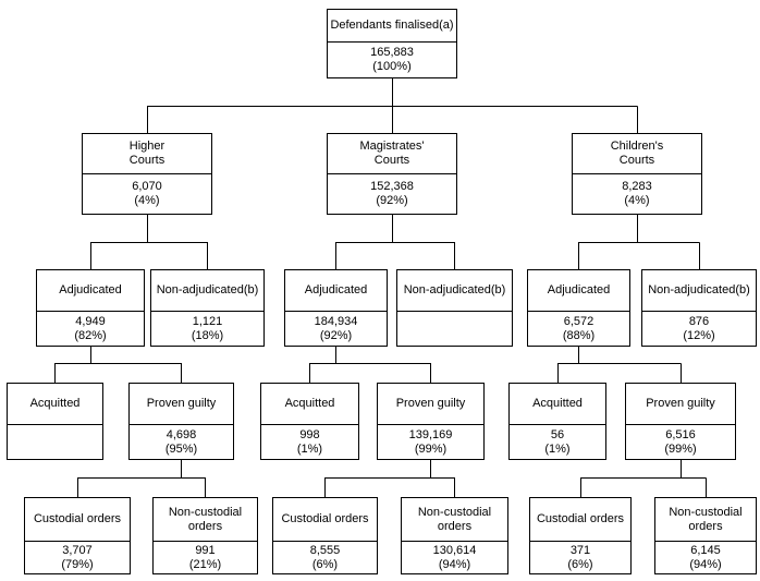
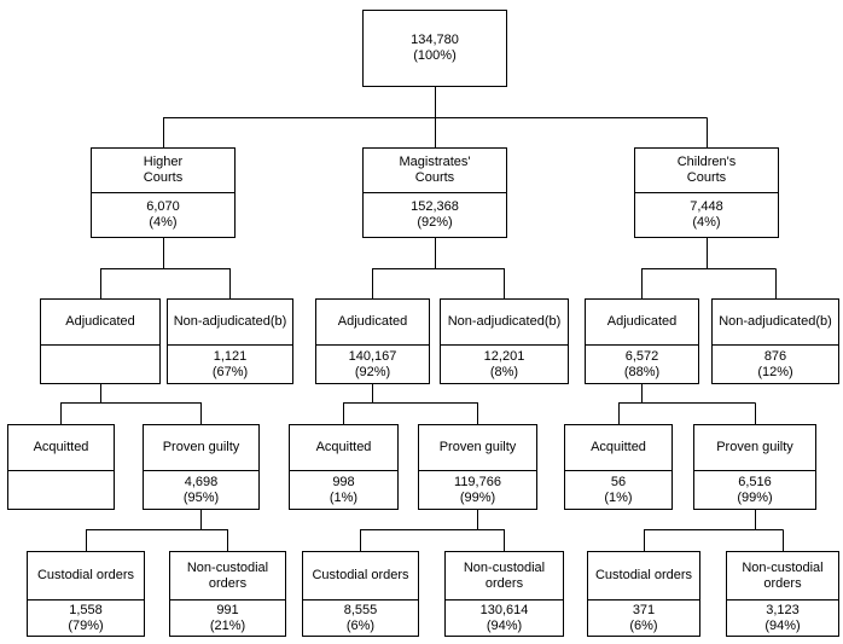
- Defendants finalised(a)
- 165,883
+ 134,780
  (100%)
  Higher
  Courts
  6,070
  (4%)
  Magistrates'
  Courts
  152,368
  (92%)
  Children's
  Courts
- 8,283
+ 7,448
  (4%)
  Adjudicated
- 4,949
- (82%)
  Non-adjudicated(b)
  1,121
- (18%)
+ (67%)
  Adjudicated
- 184,934
+ 140,167
  (92%)
  Non-adjudicated(b)
+ 12,201
+ (8%)
  Adjudicated
  6,572
  (88%)
  Non-adjudicated(b)
  876
  (12%)
  Acquitted
  Proven guilty
  4,698
  (95%)
  Acquitted
  998
  (1%)
  Proven guilty
- 139,169
+ 119,766
  (99%)
  Acquitted
  56
  (1%)
  Proven guilty
  6,516
  (99%)
  Custodial orders
- 3,707
+ 1,558
  (79%)
  Non-custodial
  orders
  991
  (21%)
  Custodial orders
  8,555
  (6%)
  Non-custodial
  orders
  130,614
  (94%)
  Custodial orders
  371
  (6%)
  Non-custodial
  orders
- 6,145
+ 3,123
  (94%)
